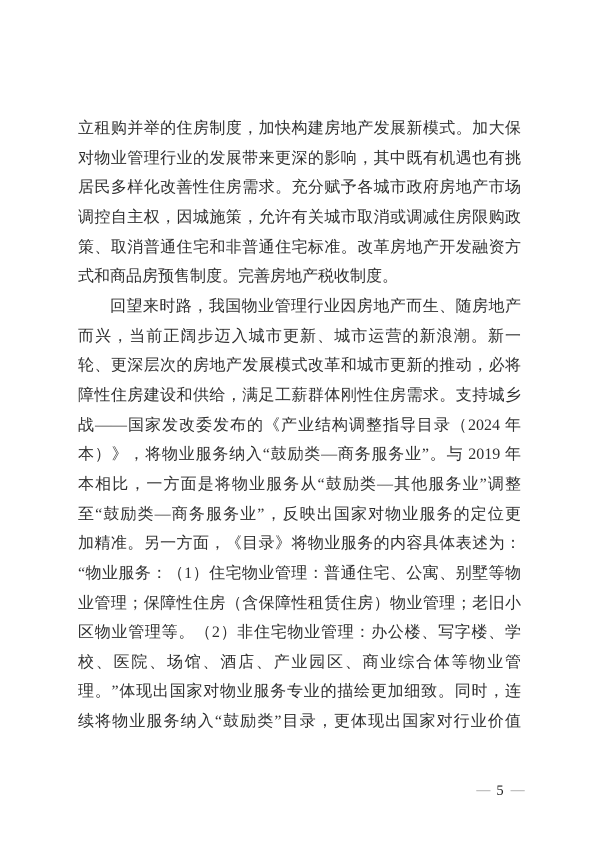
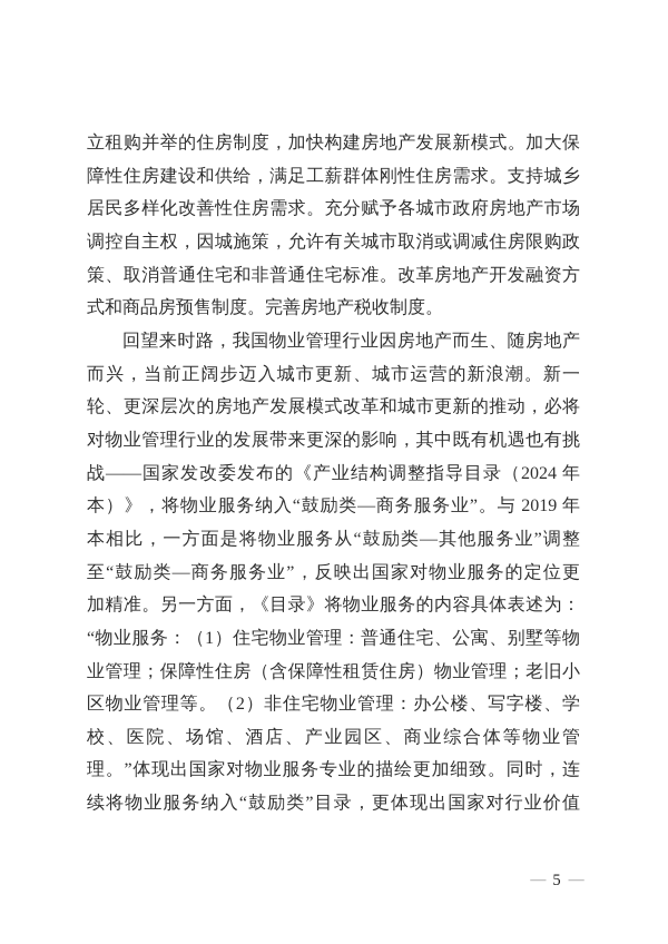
  立租购并举的住房制度，加快构建房地产发展新模式。加大保
- 对物业管理行业的发展带来更深的影响，其中既有机遇也有挑
+ 障性住房建设和供给，满足工薪群体刚性住房需求。支持城乡
  居民多样化改善性住房需求。充分赋予各城市政府房地产市场
  调控自主权，因城施策，允许有关城市取消或调减住房限购政
  策、取消普通住宅和非普通住宅标准。改革房地产开发融资方
  式和商品房预售制度。完善房地产税收制度。
  回望来时路，我国物业管理行业因房地产而生、随房地产
  而兴，当前正阔步迈入城市更新、城市运营的新浪潮。新一
  轮、更深层次的房地产发展模式改革和城市更新的推动，必将
- 障性住房建设和供给，满足工薪群体刚性住房需求。支持城乡
+ 对物业管理行业的发展带来更深的影响，其中既有机遇也有挑
  战——国家发改委发布的《产业结构调整指导目录（2024 年
  本）》，将物业服务纳入“鼓励类—商务服务业”。与 2019 年
  本相比，一方面是将物业服务从“鼓励类—其他服务业”调整
  至“鼓励类—商务服务业”，反映出国家对物业服务的定位更
  加精准。另一方面，《目录》将物业服务的内容具体表述为：
  “物业服务：（1）住宅物业管理：普通住宅、公寓、别墅等物
  业管理；保障性住房（含保障性租赁住房）物业管理；老旧小
  区物业管理等。（2）非住宅物业管理：办公楼、写字楼、学
  校、医院、场馆、酒店、产业园区、商业综合体等物业管
  理。”体现出国家对物业服务专业的描绘更加细致。同时，连
  续将物业服务纳入“鼓励类”目录，更体现出国家对行业价值
  —
  5
  —
